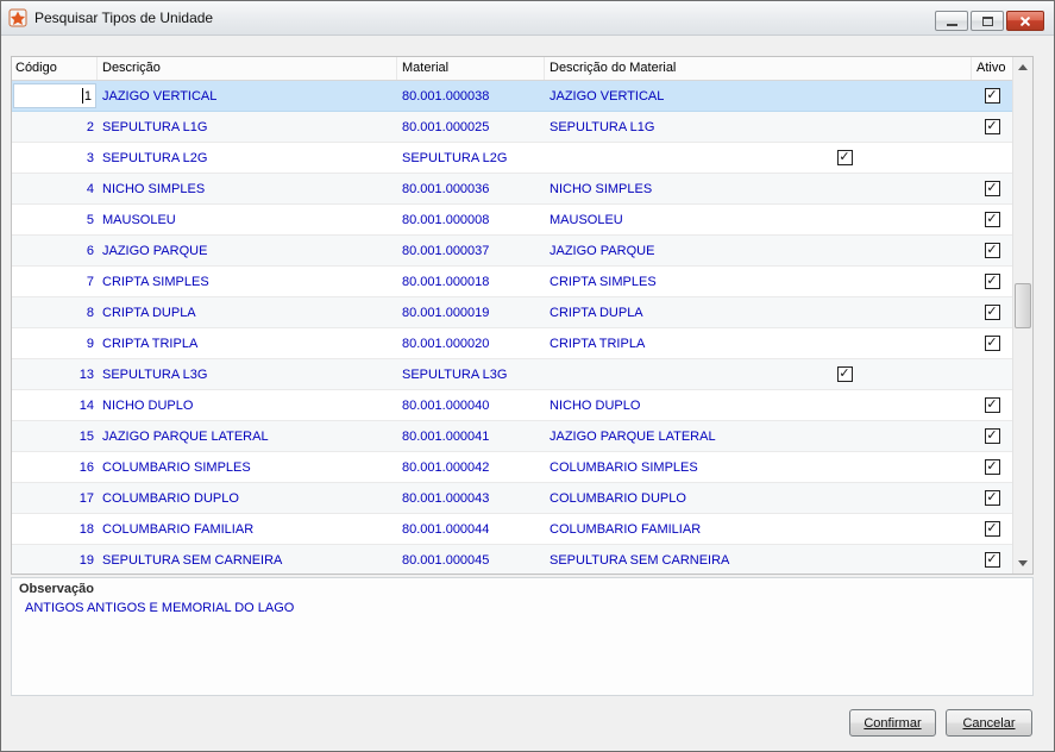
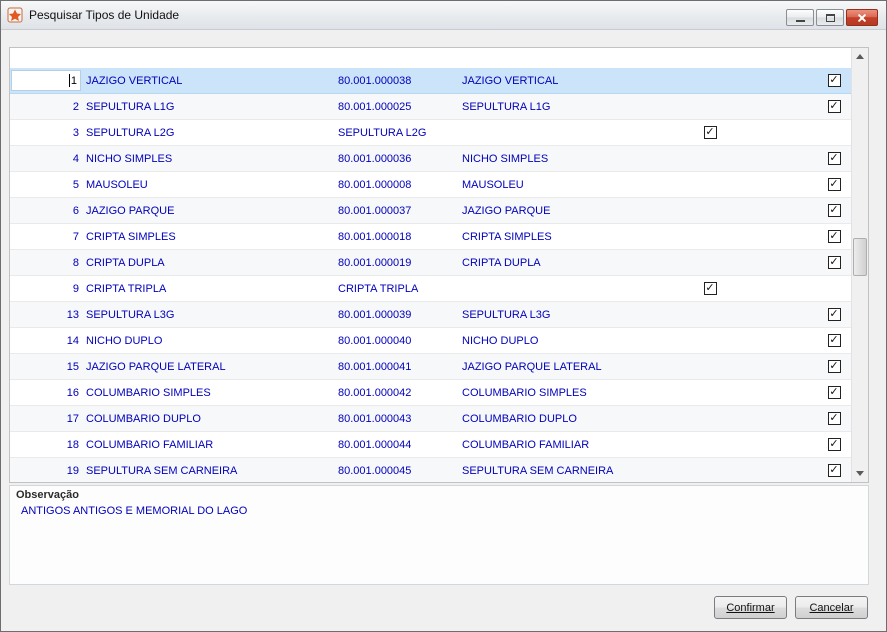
  Pesquisar Tipos de Unidade
- Código
- Descrição
- Material
- Descrição do Material
- Ativo
  1
  JAZIGO VERTICAL
  80.001.000038
  JAZIGO VERTICAL
  ✓
  2
  SEPULTURA L1G
  80.001.000025
  SEPULTURA L1G
  ✓
  3
  SEPULTURA L2G
  SEPULTURA L2G
  ✓
  4
  NICHO SIMPLES
  80.001.000036
  NICHO SIMPLES
  ✓
  5
  MAUSOLEU
  80.001.000008
  MAUSOLEU
  ✓
  6
  JAZIGO PARQUE
  80.001.000037
  JAZIGO PARQUE
  ✓
  7
  CRIPTA SIMPLES
  80.001.000018
  CRIPTA SIMPLES
  ✓
  8
  CRIPTA DUPLA
  80.001.000019
  CRIPTA DUPLA
  ✓
  9
  CRIPTA TRIPLA
- 80.001.000020
  CRIPTA TRIPLA
  ✓
  13
  SEPULTURA L3G
+ 80.001.000039
  SEPULTURA L3G
  ✓
  14
  NICHO DUPLO
  80.001.000040
  NICHO DUPLO
  ✓
  15
  JAZIGO PARQUE LATERAL
  80.001.000041
  JAZIGO PARQUE LATERAL
  ✓
  16
  COLUMBARIO SIMPLES
  80.001.000042
  COLUMBARIO SIMPLES
  ✓
  17
  COLUMBARIO DUPLO
  80.001.000043
  COLUMBARIO DUPLO
  ✓
  18
  COLUMBARIO FAMILIAR
  80.001.000044
  COLUMBARIO FAMILIAR
  ✓
  19
  SEPULTURA SEM CARNEIRA
  80.001.000045
  SEPULTURA SEM CARNEIRA
  ✓
  Observação
  ANTIGOS ANTIGOS E MEMORIAL DO LAGO
  Confirmar
  Cancelar
